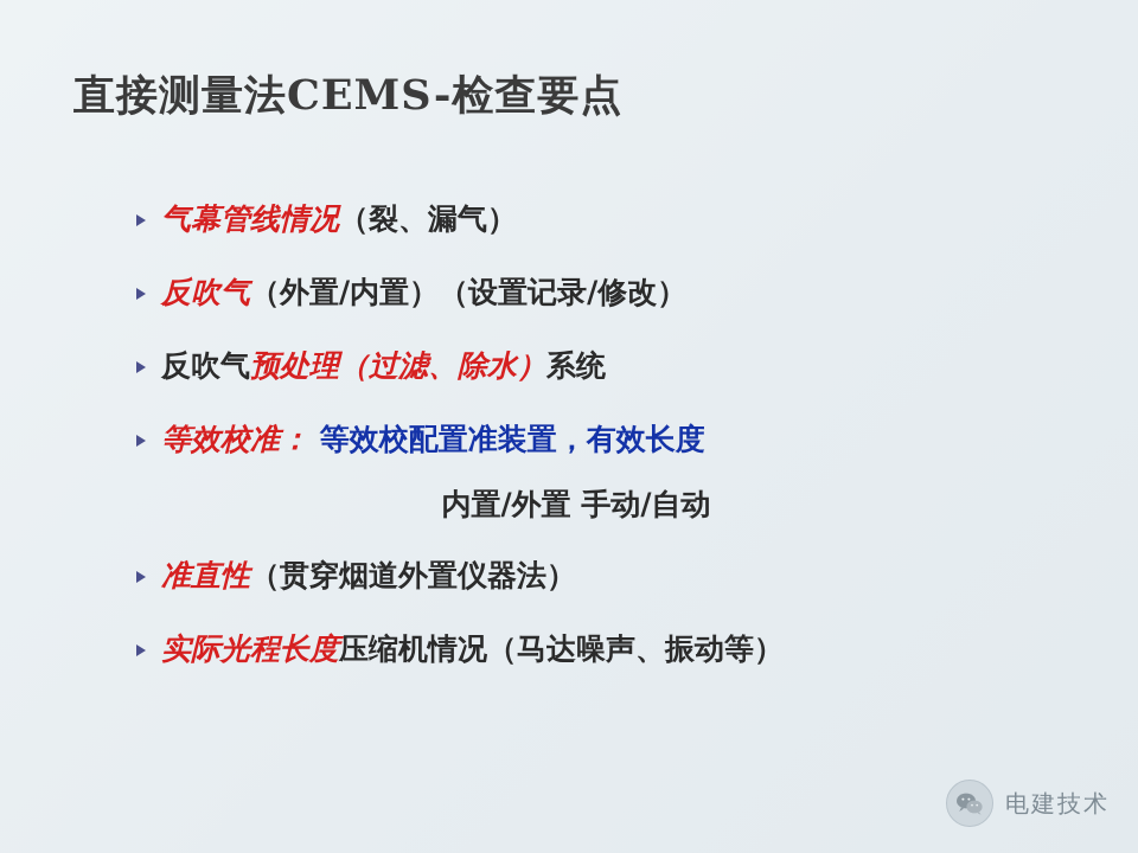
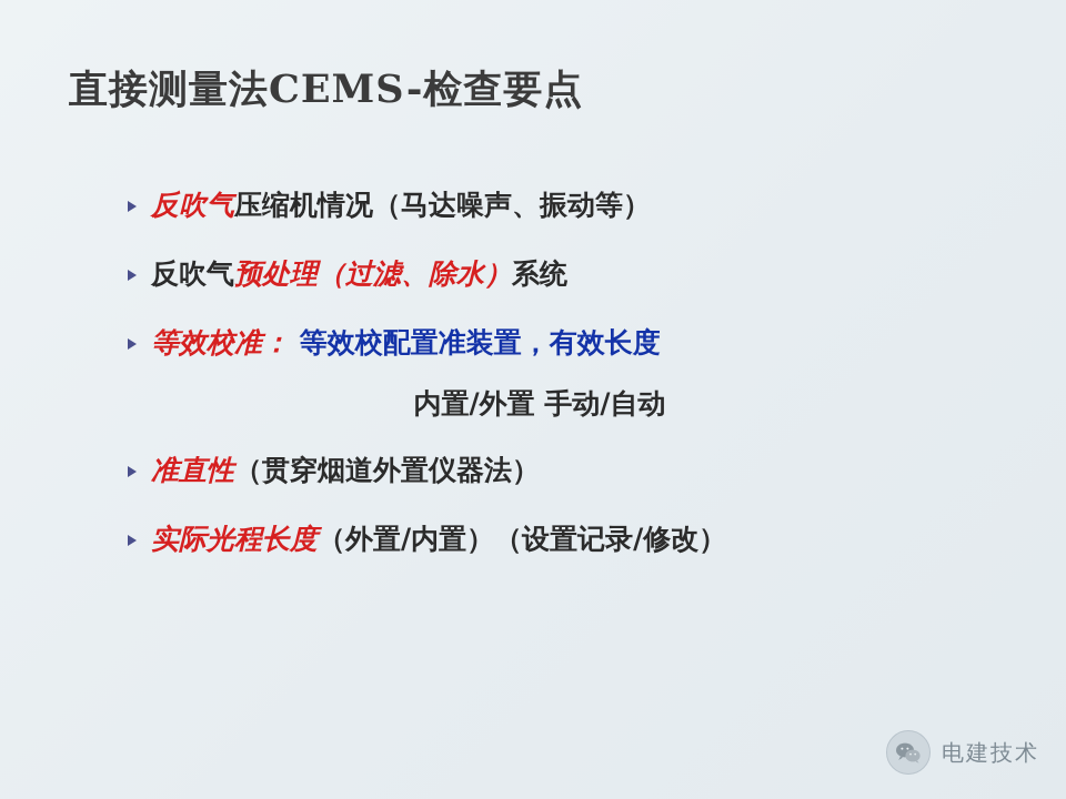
  直接测量法CEMS-检查要点
- 气幕管线情况（裂、漏气）
- 反吹气（外置/内置）（设置记录/修改）
+ 反吹气压缩机情况（马达噪声、振动等）
  反吹气预处理（过滤、除水）系统
  等效校准： 等效校配置准装置，有效长度
  内置/外置 手动/自动
  准直性（贯穿烟道外置仪器法）
- 实际光程长度压缩机情况（马达噪声、振动等）
+ 实际光程长度（外置/内置）（设置记录/修改）
  电建技术
